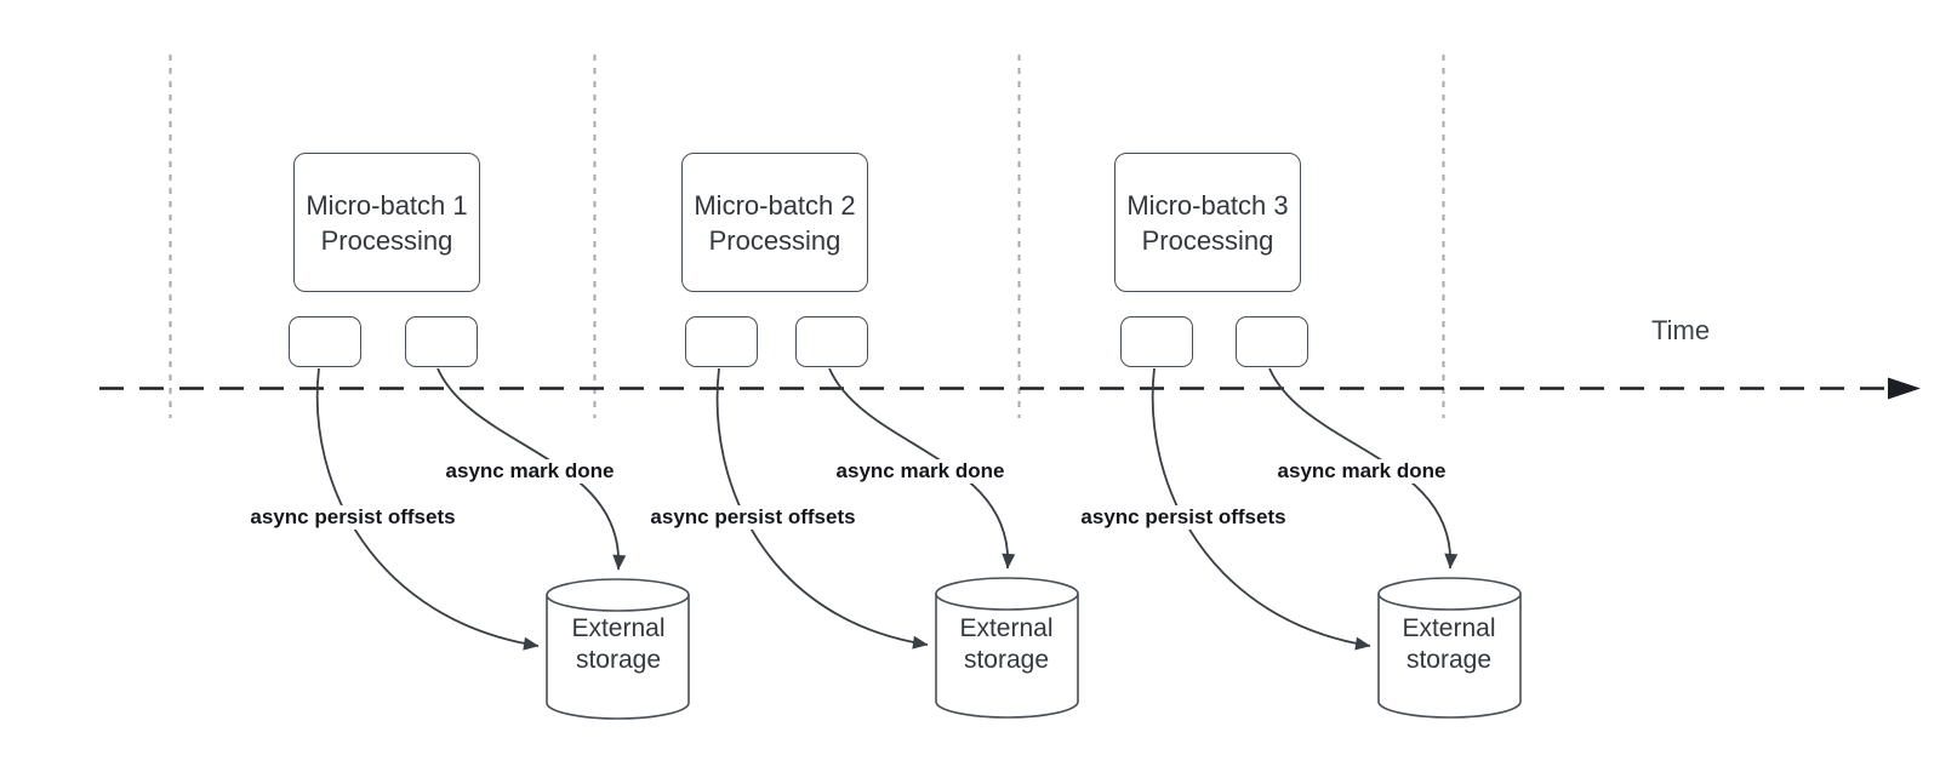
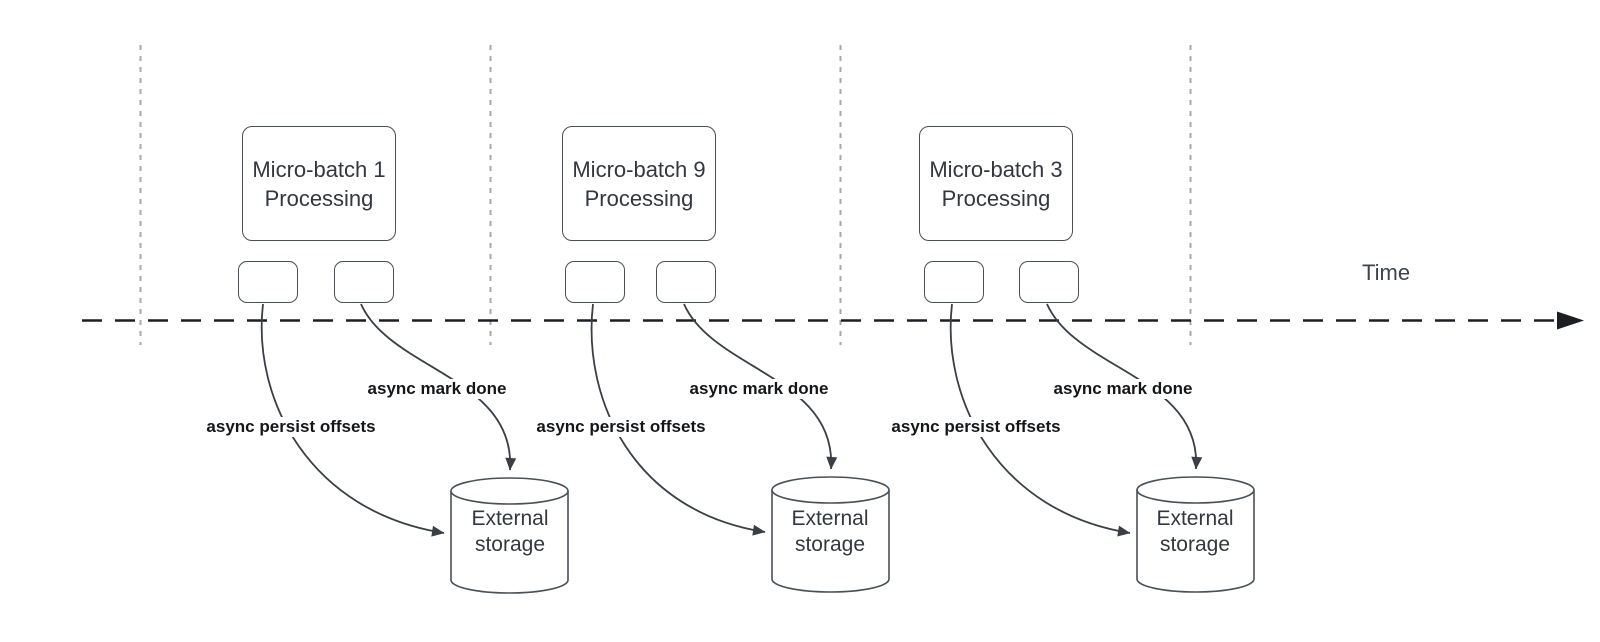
  Micro-batch 1
  Processing
- Micro-batch 2
+ Micro-batch 9
  Processing
  Micro-batch 3
  Processing
  External
  storage
  External
  storage
  External
  storage
  async persist offsets
  async mark done
  async persist offsets
  async mark done
  async persist offsets
  async mark done
  Time
